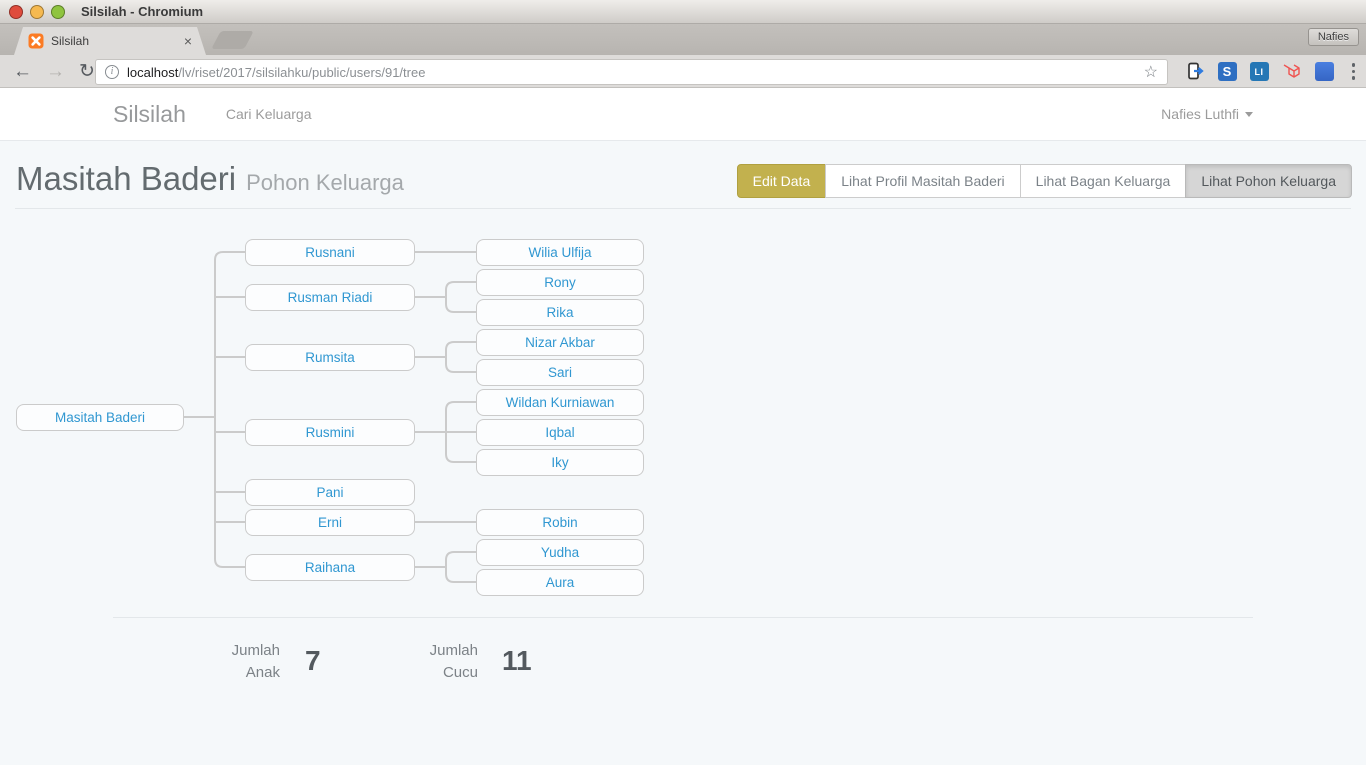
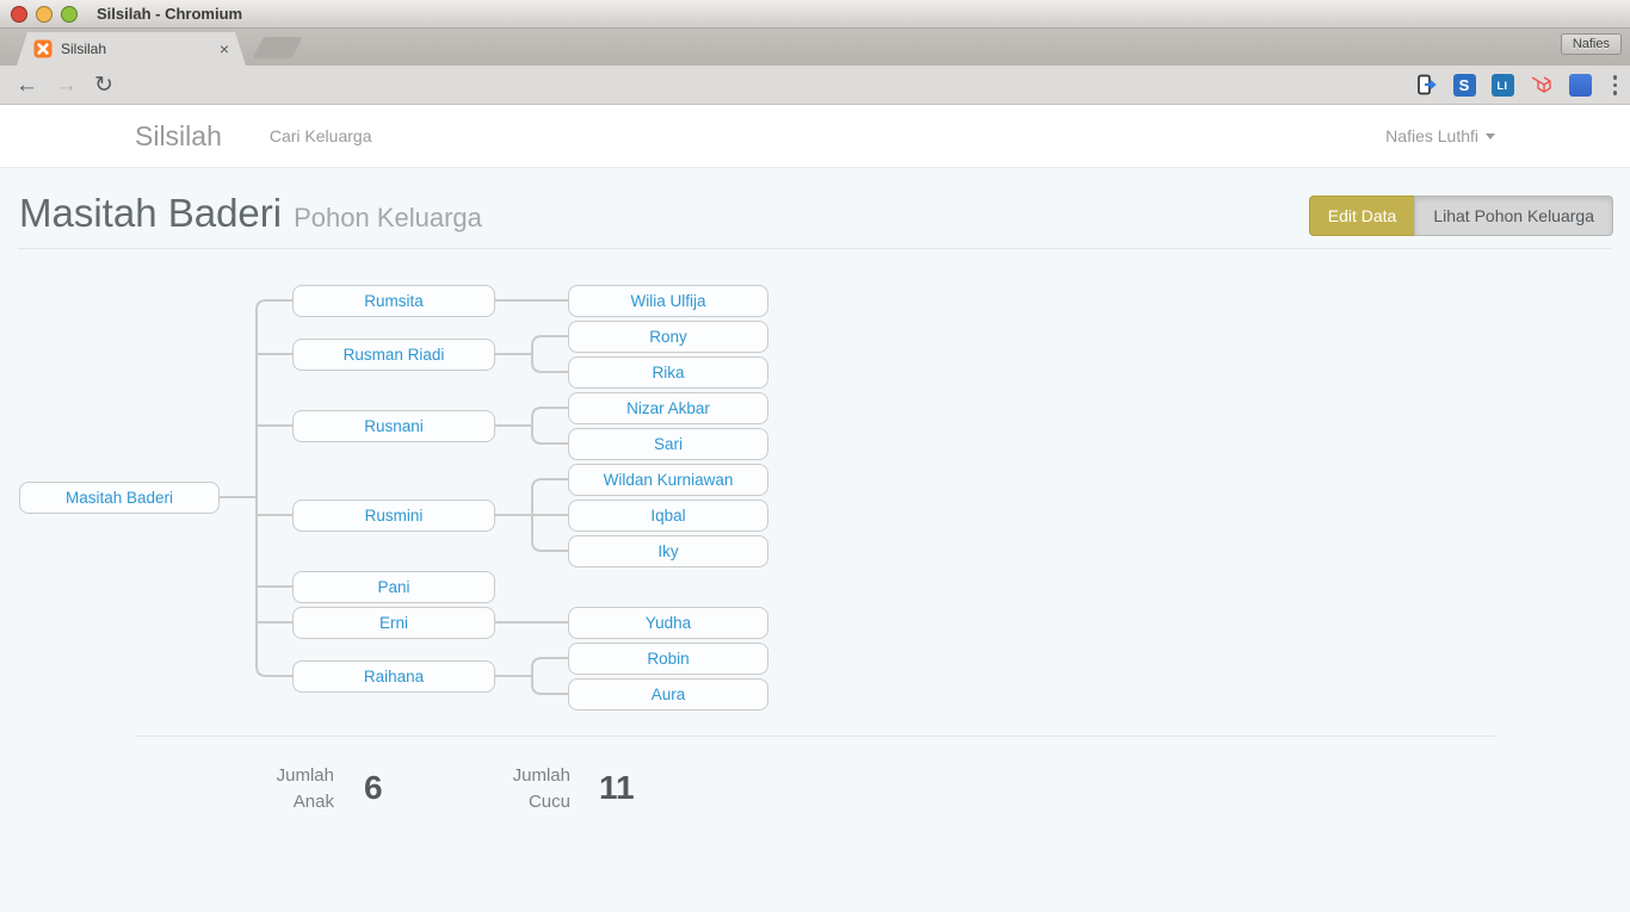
  Silsilah - Chromium
  Silsilah
  ×
  Nafies
  ←
  →
  ↻
- i
- localhost
- /lv/riset/2017/silsilahku/public/users/91/tree
- ☆
  S
  LI
  Silsilah
  Cari Keluarga
  Nafies Luthfi
  Masitah Baderi Pohon Keluarga
  Edit Data
- Lihat Profil Masitah Baderi
- Lihat Bagan Keluarga
  Lihat Pohon Keluarga
  Masitah Baderi
- Rusnani
+ Rumsita
  Wilia Ulfija
  Rusman Riadi
  Rony
  Rika
- Rumsita
+ Rusnani
  Nizar Akbar
  Sari
  Rusmini
  Wildan Kurniawan
  Iqbal
  Iky
  Pani
  Erni
- Robin
+ Yudha
  Raihana
- Yudha
+ Robin
  Aura
  Jumlah
  Anak
- 7
+ 6
  Jumlah
  Cucu
  11
